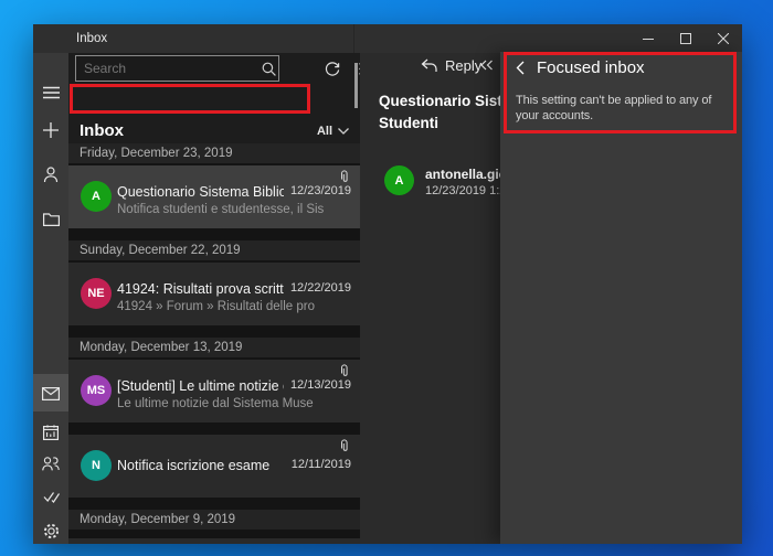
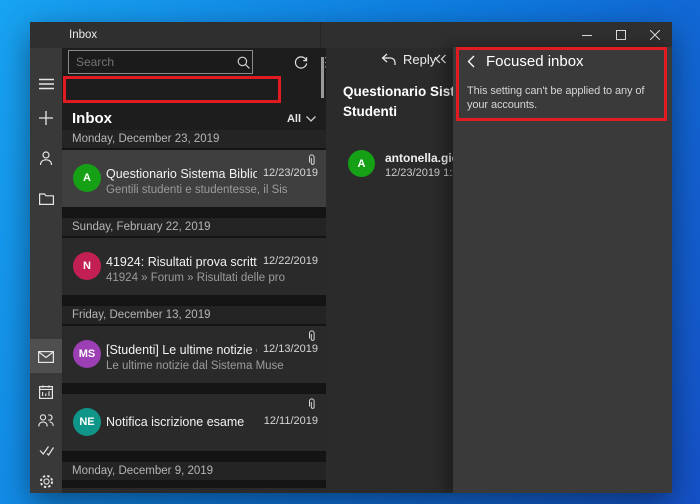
  Inbox
  Search
  Inbox
  All
- Friday, December 23, 2019
+ Monday, December 23, 2019
  A
  Questionario Sistema Biblio
  12/23/2019
- Notifica studenti e studentesse, il Sis
+ Gentili studenti e studentesse, il Sis
- Sunday, December 22, 2019
+ Sunday, February 22, 2019
- NE
+ N
  41924: Risultati prova scritt
  12/22/2019
  41924 » Forum » Risultati delle pro
- Monday, December 13, 2019
+ Friday, December 13, 2019
  MS
  [Studenti] Le ultime notizie
  12/13/2019
  Le ultime notizie dal Sistema Muse
- N
+ NE
  Notifica iscrizione esame
  12/11/2019
  Monday, December 9, 2019
  Reply
  Questionario Sis
  Studenti
  A
  antonella.gi
  12/23/2019 1:
  Focused inbox
  This setting can't be applied to any of your accounts.
